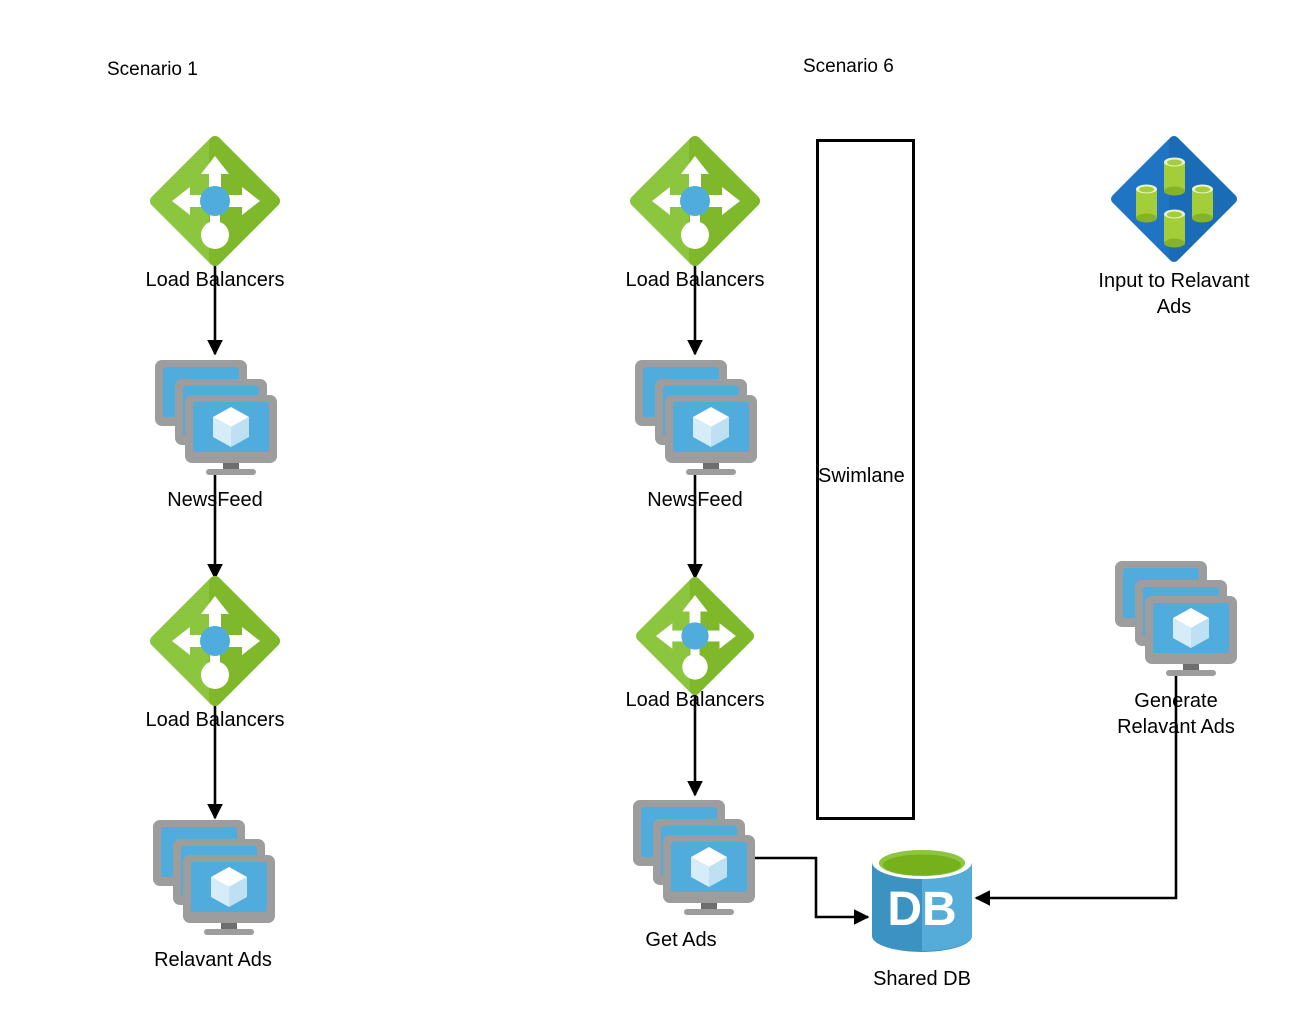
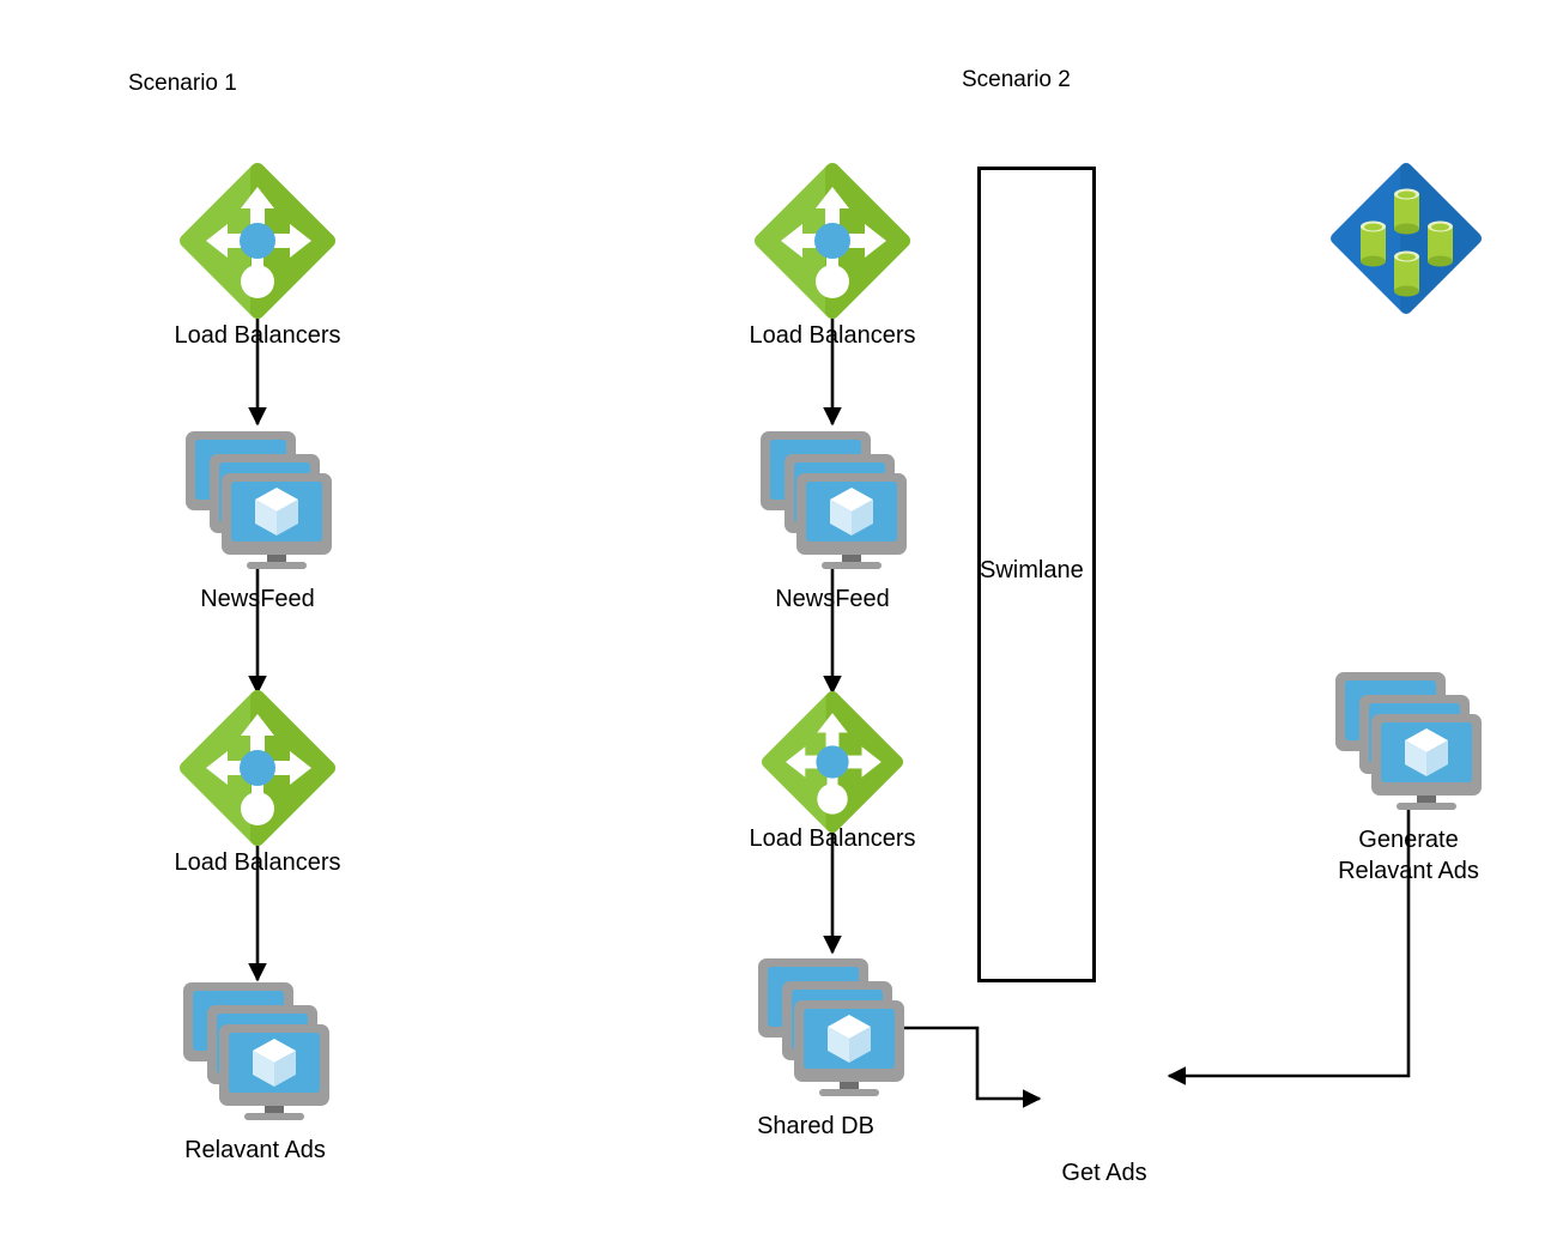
  Scenario 1
- Scenario 6
+ Scenario 2
  Swimlane
  Load Balancers
  NewsFeed
  Load Balancers
  Relavant Ads
  Load Balancers
  NewsFeed
  Load Balancers
- Get Ads
+ Shared DB
- Input to Relavant
- Ads
  Generate
  Relavant Ads
- DB
- Shared DB
+ Get Ads
